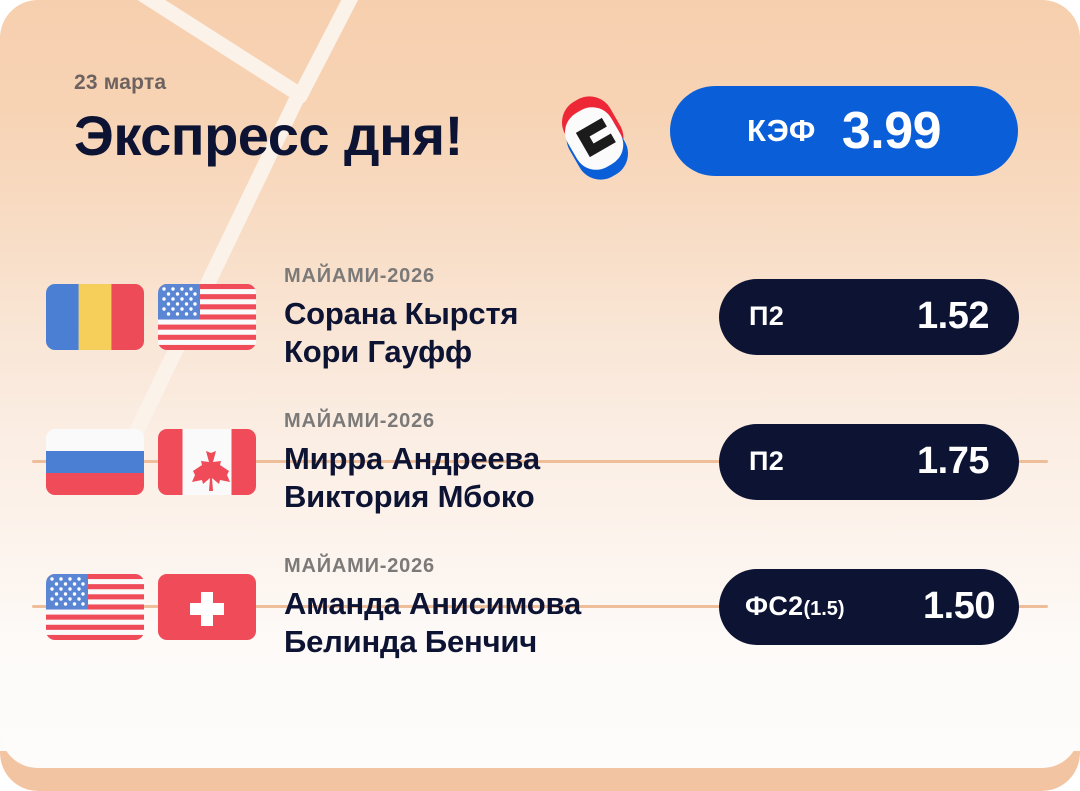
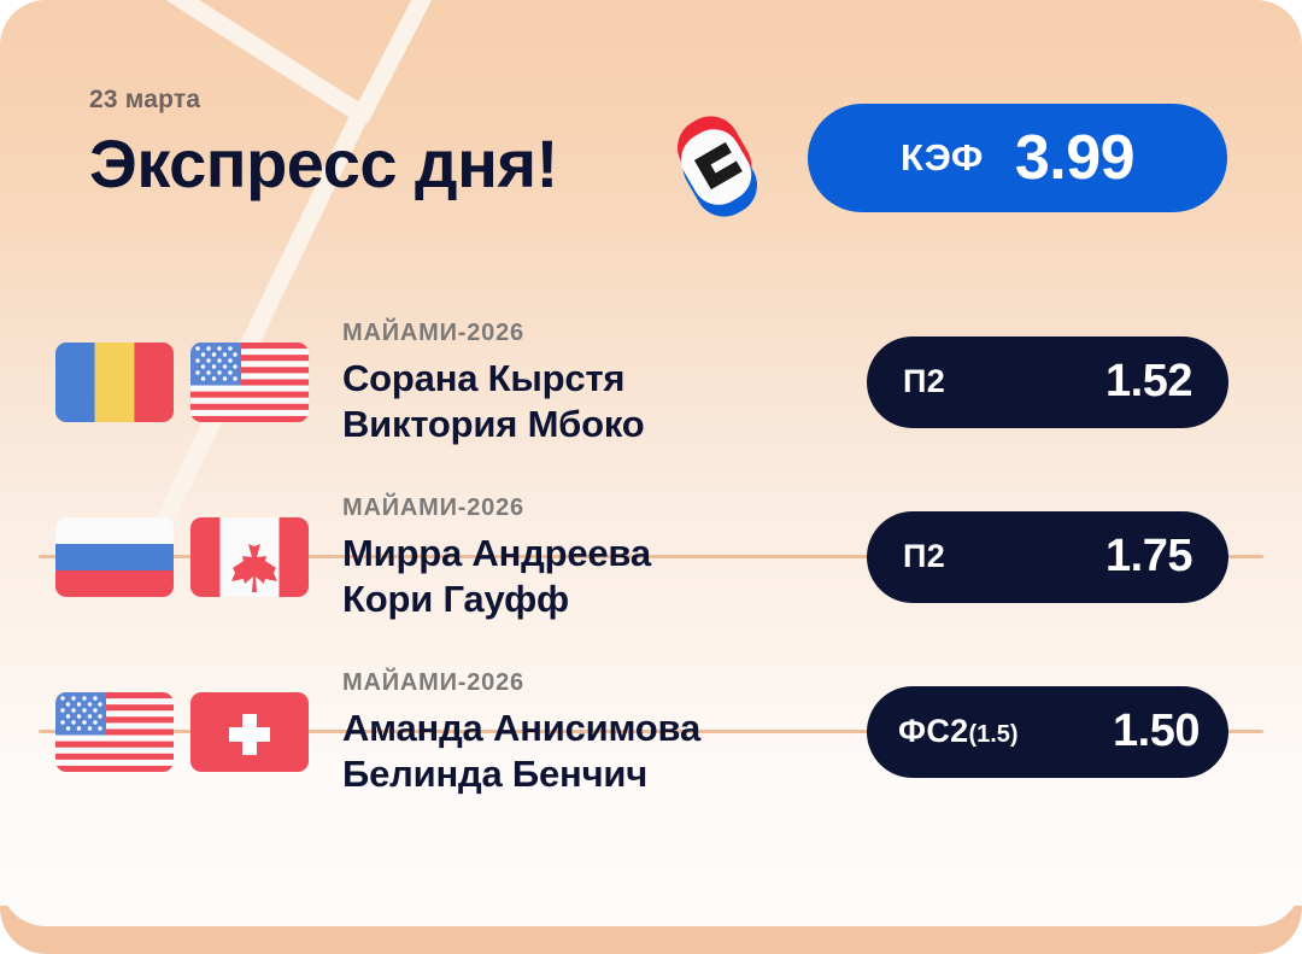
  23 марта
  Экспресс дня!
  КЭФ
  3.99
  МАЙАМИ-2026
  Сорана Кырстя
- Кори Гауфф
+ Виктория Мбоко
  П2
  1.52
  МАЙАМИ-2026
  Мирра Андреева
- Виктория Мбоко
+ Кори Гауфф
  П2
  1.75
  МАЙАМИ-2026
  Аманда Анисимова
  Белинда Бенчич
  ФС2(1.5)
  1.50
